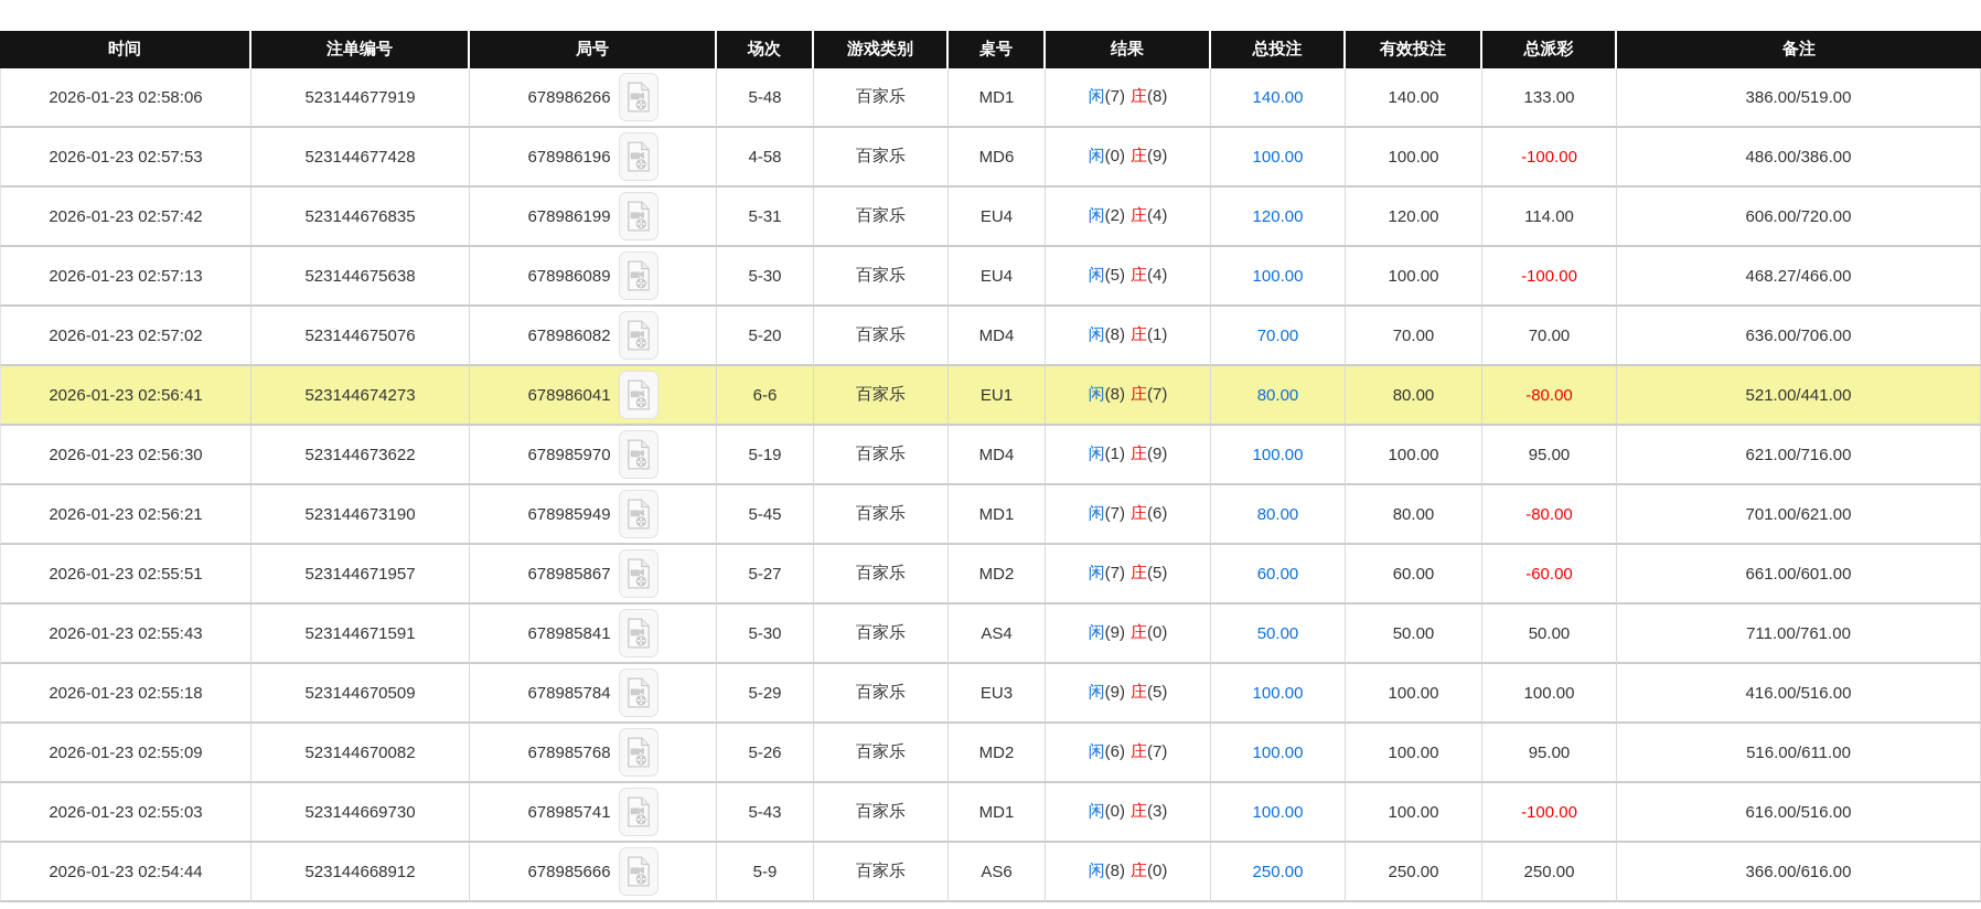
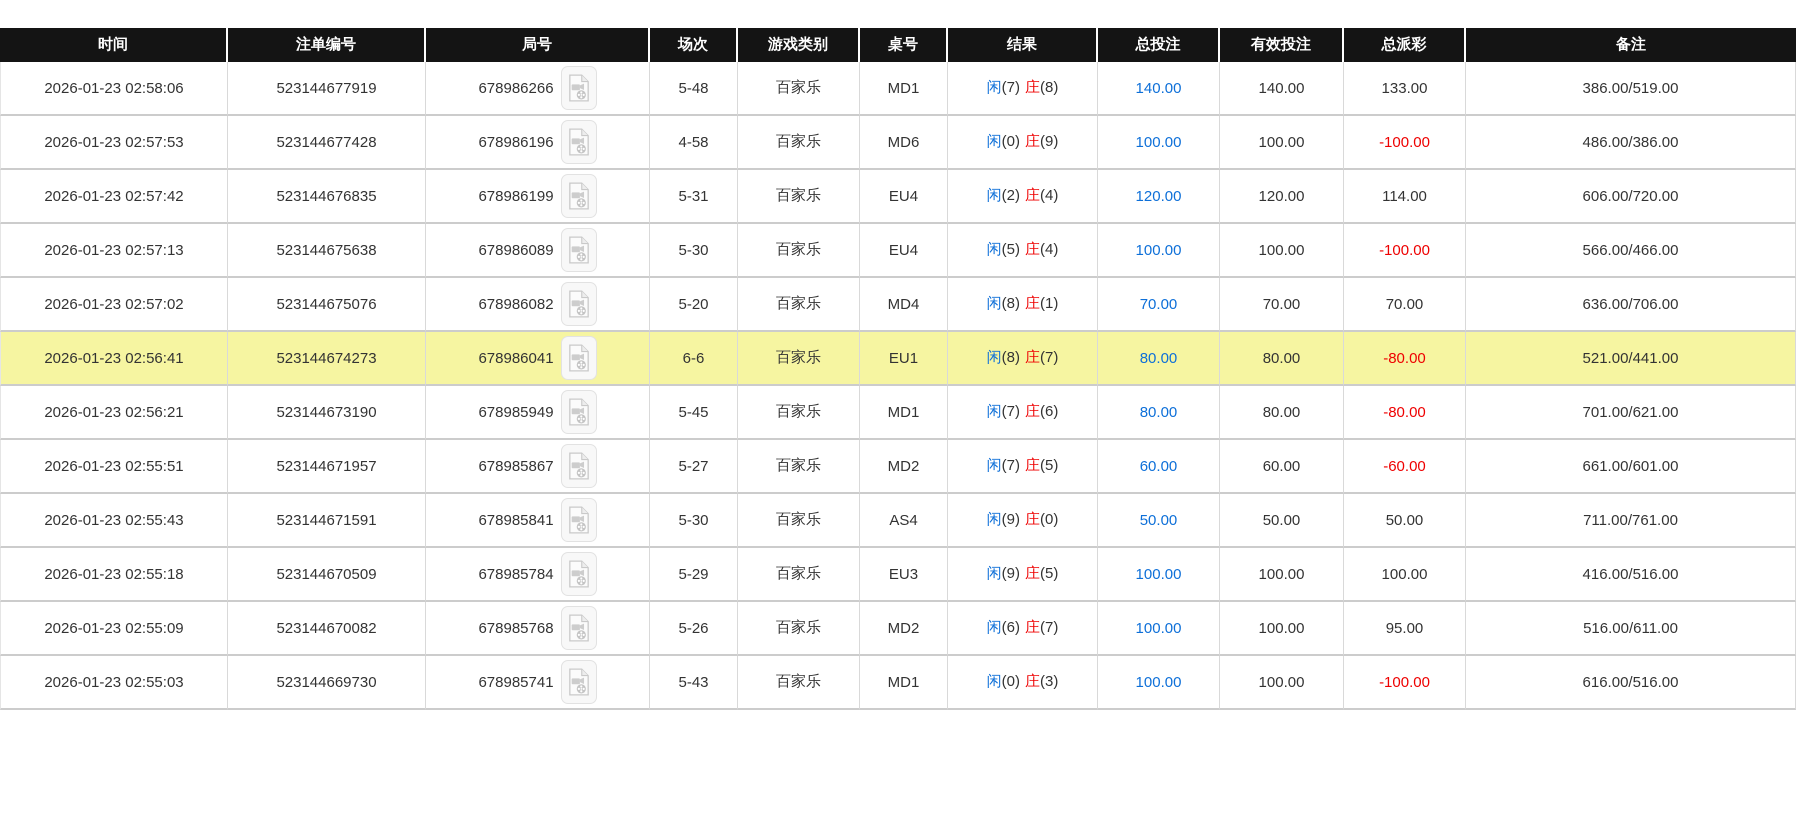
  时间	注单编号	局号	场次	游戏类别	桌号	结果	总投注	有效投注	总派彩	备注
  2026-01-23 02:58:06	523144677919	678986266	5-48	百家乐	MD1	闲(7) 庄(8)	140.00	140.00	133.00	386.00/519.00
  2026-01-23 02:57:53	523144677428	678986196	4-58	百家乐	MD6	闲(0) 庄(9)	100.00	100.00	-100.00	486.00/386.00
  2026-01-23 02:57:42	523144676835	678986199	5-31	百家乐	EU4	闲(2) 庄(4)	120.00	120.00	114.00	606.00/720.00
- 2026-01-23 02:57:13	523144675638	678986089	5-30	百家乐	EU4	闲(5) 庄(4)	100.00	100.00	-100.00	468.27/466.00
+ 2026-01-23 02:57:13	523144675638	678986089	5-30	百家乐	EU4	闲(5) 庄(4)	100.00	100.00	-100.00	566.00/466.00
  2026-01-23 02:57:02	523144675076	678986082	5-20	百家乐	MD4	闲(8) 庄(1)	70.00	70.00	70.00	636.00/706.00
  2026-01-23 02:56:41	523144674273	678986041	6-6	百家乐	EU1	闲(8) 庄(7)	80.00	80.00	-80.00	521.00/441.00
- 2026-01-23 02:56:30	523144673622	678985970	5-19	百家乐	MD4	闲(1) 庄(9)	100.00	100.00	95.00	621.00/716.00
  2026-01-23 02:56:21	523144673190	678985949	5-45	百家乐	MD1	闲(7) 庄(6)	80.00	80.00	-80.00	701.00/621.00
  2026-01-23 02:55:51	523144671957	678985867	5-27	百家乐	MD2	闲(7) 庄(5)	60.00	60.00	-60.00	661.00/601.00
  2026-01-23 02:55:43	523144671591	678985841	5-30	百家乐	AS4	闲(9) 庄(0)	50.00	50.00	50.00	711.00/761.00
  2026-01-23 02:55:18	523144670509	678985784	5-29	百家乐	EU3	闲(9) 庄(5)	100.00	100.00	100.00	416.00/516.00
  2026-01-23 02:55:09	523144670082	678985768	5-26	百家乐	MD2	闲(6) 庄(7)	100.00	100.00	95.00	516.00/611.00
  2026-01-23 02:55:03	523144669730	678985741	5-43	百家乐	MD1	闲(0) 庄(3)	100.00	100.00	-100.00	616.00/516.00
- 2026-01-23 02:54:44	523144668912	678985666	5-9	百家乐	AS6	闲(8) 庄(0)	250.00	250.00	250.00	366.00/616.00
